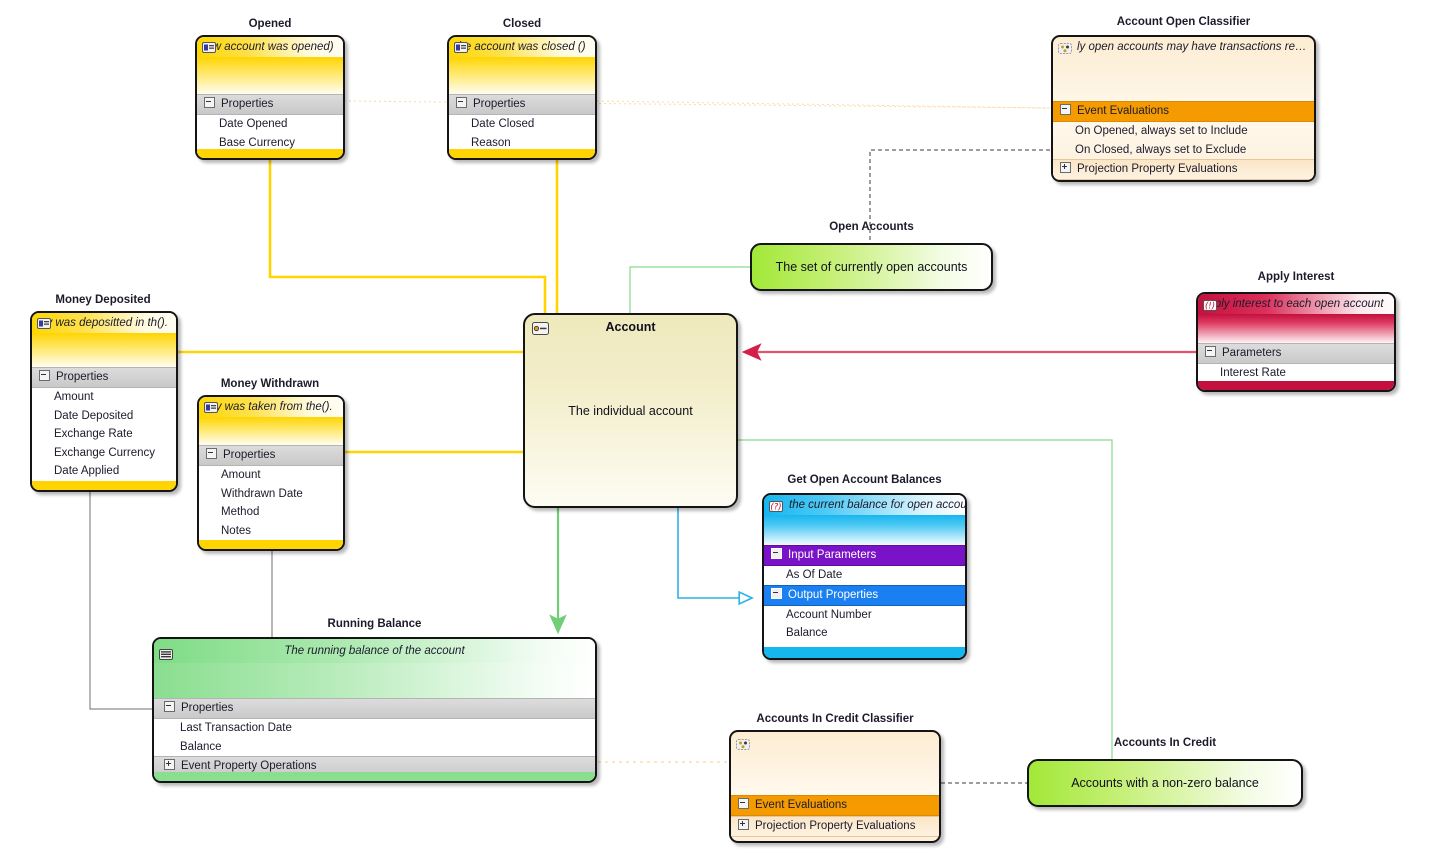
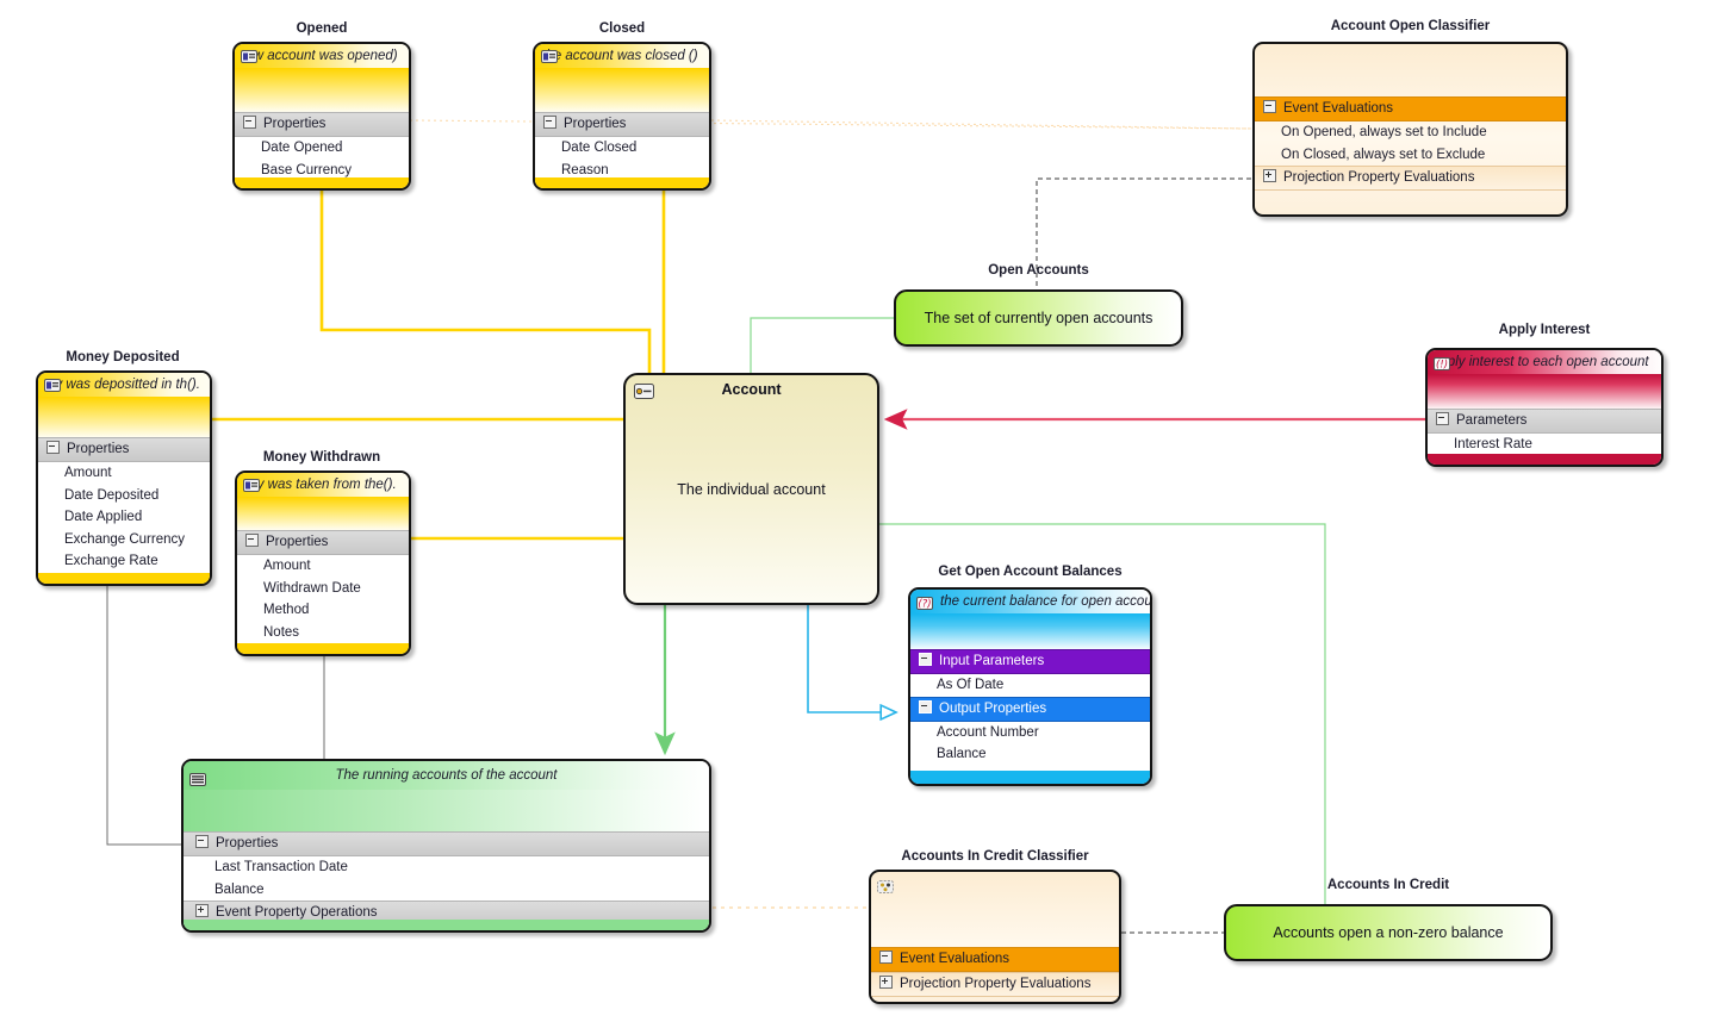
  Opened
  Closed
  Account Open Classifier
  Money Deposited
  Money Withdrawn
  Open Accounts
  Apply Interest
  Get Open Account Balances
- Running Balance
  Accounts In Credit Classifier
  Accounts In Credit
  w account was opened)
  Properties
  Date Opened
  Base Currency
  account was closed ()
  Properties
  Date Closed
  Reason
- ly open accounts may have transactions re…
  Event Evaluations
  On Opened, always set to Include
  On Closed, always set to Exclude
  Projection Property Evaluations
  was depositted in th().
  Properties
  Amount
  Date Deposited
- Exchange Rate
+ Date Applied
  Exchange Currency
- Date Applied
+ Exchange Rate
  y was taken from the().
  Properties
  Amount
  Withdrawn Date
  Method
  Notes
  Account
  The individual account
  The set of currently open accounts
  (!)
  ply interest to each open account
  Parameters
  Interest Rate
  (?)
  the current balance for open accou
  Input Parameters
  As Of Date
  Output Properties
  Account Number
  Balance
- The running balance of the account
+ The running accounts of the account
  Properties
  Last Transaction Date
  Balance
  Event Property Operations
  Event Evaluations
  Projection Property Evaluations
- Accounts with a non-zero balance
+ Accounts open a non-zero balance
